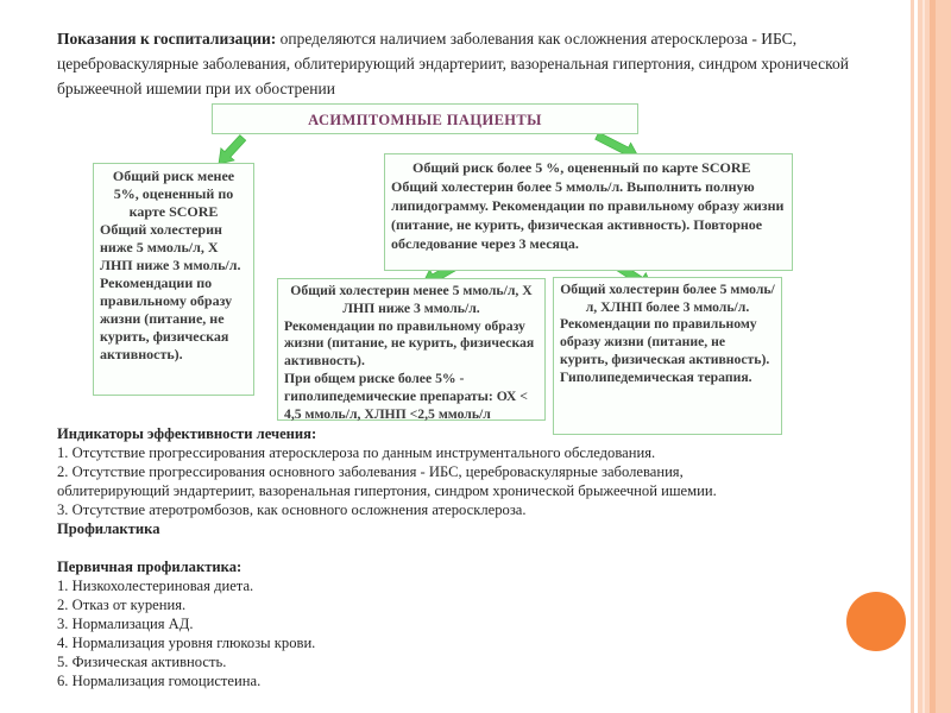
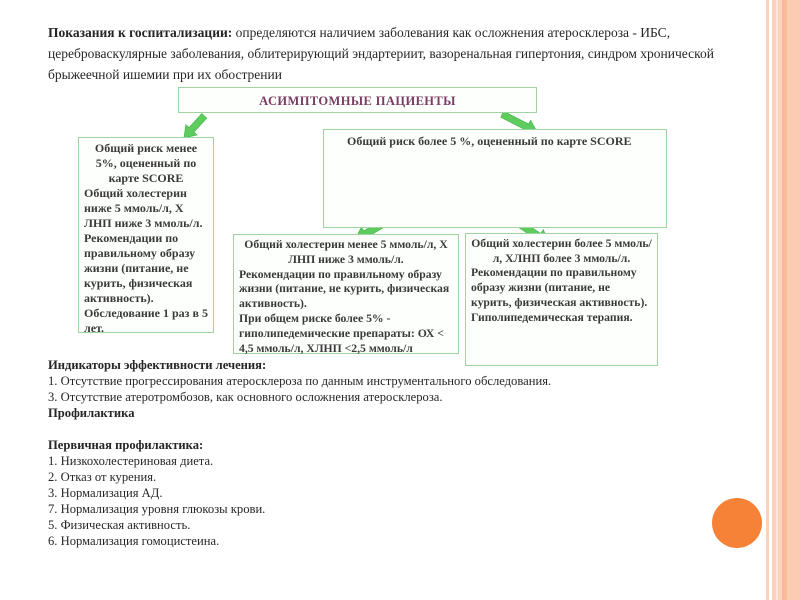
  Показания к госпитализации: определяются наличием заболевания как осложнения атеросклероза - ИБС, цереброваскулярные заболевания, облитерирующий эндартериит, вазоренальная гипертония, синдром хронической брыжеечной ишемии при их обострении
  АСИМПТОМНЫЕ ПАЦИЕНТЫ
  Общий риск менее 5%, оцененный по карте SCORE
  Общий холестерин ниже 5 ммоль/л, Х ЛНП ниже 3 ммоль/л.
  Рекомендации по правильному образу жизни (питание, не курить, физическая активность).
+ Обследование 1 раз в 5 лет.
  Общий риск более 5 %, оцененный по карте SCORE
- Общий холестерин более 5 ммоль/л. Выполнить полную липидограмму. Рекомендации по правильному образу жизни (питание, не курить, физическая активность). Повторное обследование через 3 месяца.
  Общий холестерин менее 5 ммоль/л, Х ЛНП ниже 3 ммоль/л.
  Рекомендации по правильному образу жизни (питание, не курить, физическая активность).
  При общем риске более 5% - гиполипедемические препараты: ОХ < 4,5 ммоль/л, ХЛНП <2,5 ммоль/л
  Общий холестерин более 5 ммоль/л, ХЛНП более 3 ммоль/л.
  Рекомендации по правильному образу жизни (питание, не курить, физическая активность).
  Гиполипедемическая терапия.
  Индикаторы эффективности лечения:
  1. Отсутствие прогрессирования атеросклероза по данным инструментального обследования.
- 2. Отсутствие прогрессирования основного заболевания - ИБС, цереброваскулярные заболевания, облитерирующий эндартериит, вазоренальная гипертония, синдром хронической брыжеечной ишемии.
  3. Отсутствие атеротромбозов, как основного осложнения атеросклероза.
  Профилактика
  Первичная профилактика:
  1. Низкохолестериновая диета.
  2. Отказ от курения.
  3. Нормализация АД.
- 4. Нормализация уровня глюкозы крови.
+ 7. Нормализация уровня глюкозы крови.
  5. Физическая активность.
  6. Нормализация гомоцистеина.
